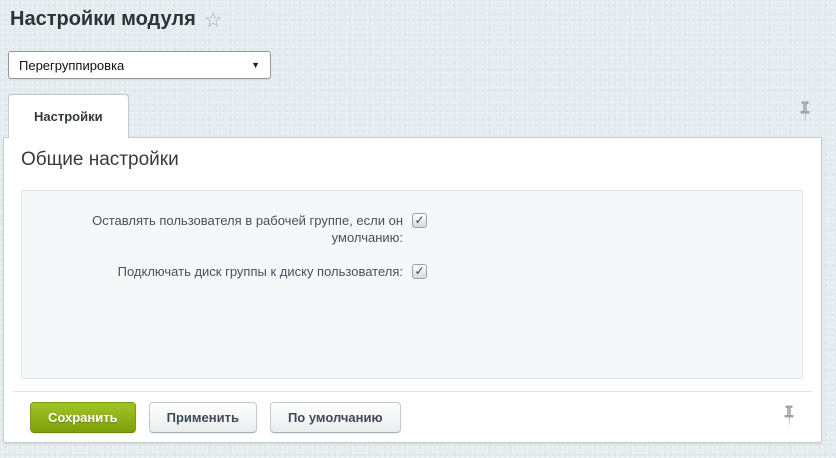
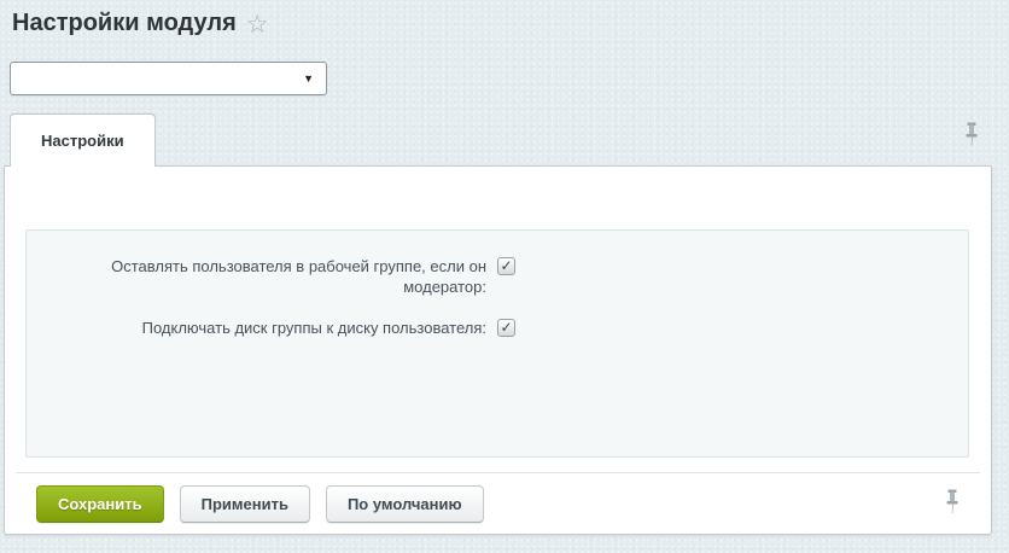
  Настройки модуля
  ☆
- Перегруппировка
  ▼
  Настройки
- Общие настройки
- Оставлять пользователя в рабочей группе, если он умолчанию:
+ Оставлять пользователя в рабочей группе, если он модератор:
  ✓
  Подключать диск группы к диску пользователя:
  ✓
  Сохранить
  Применить
  По умолчанию
